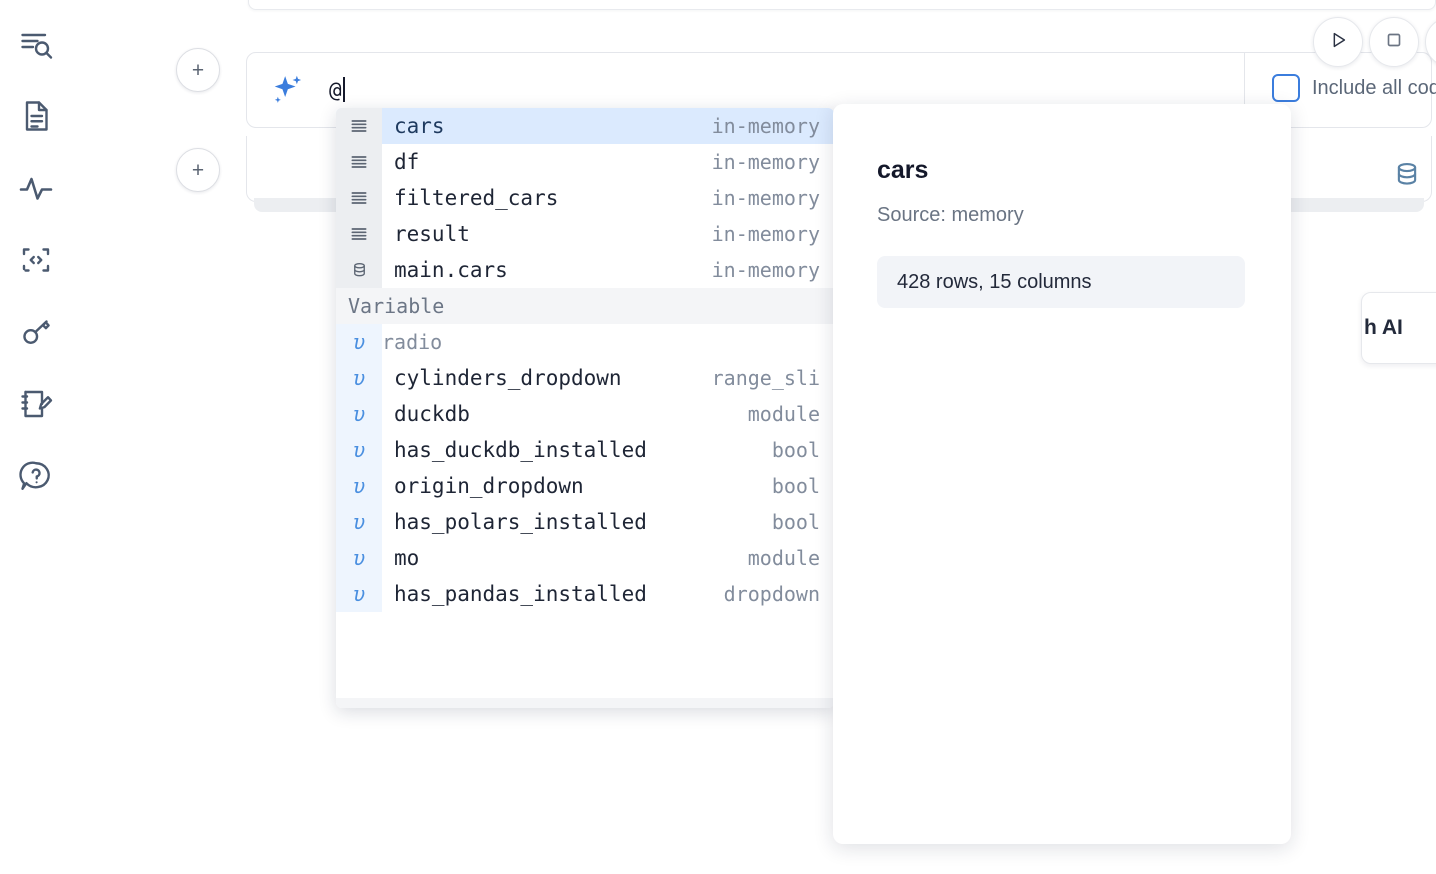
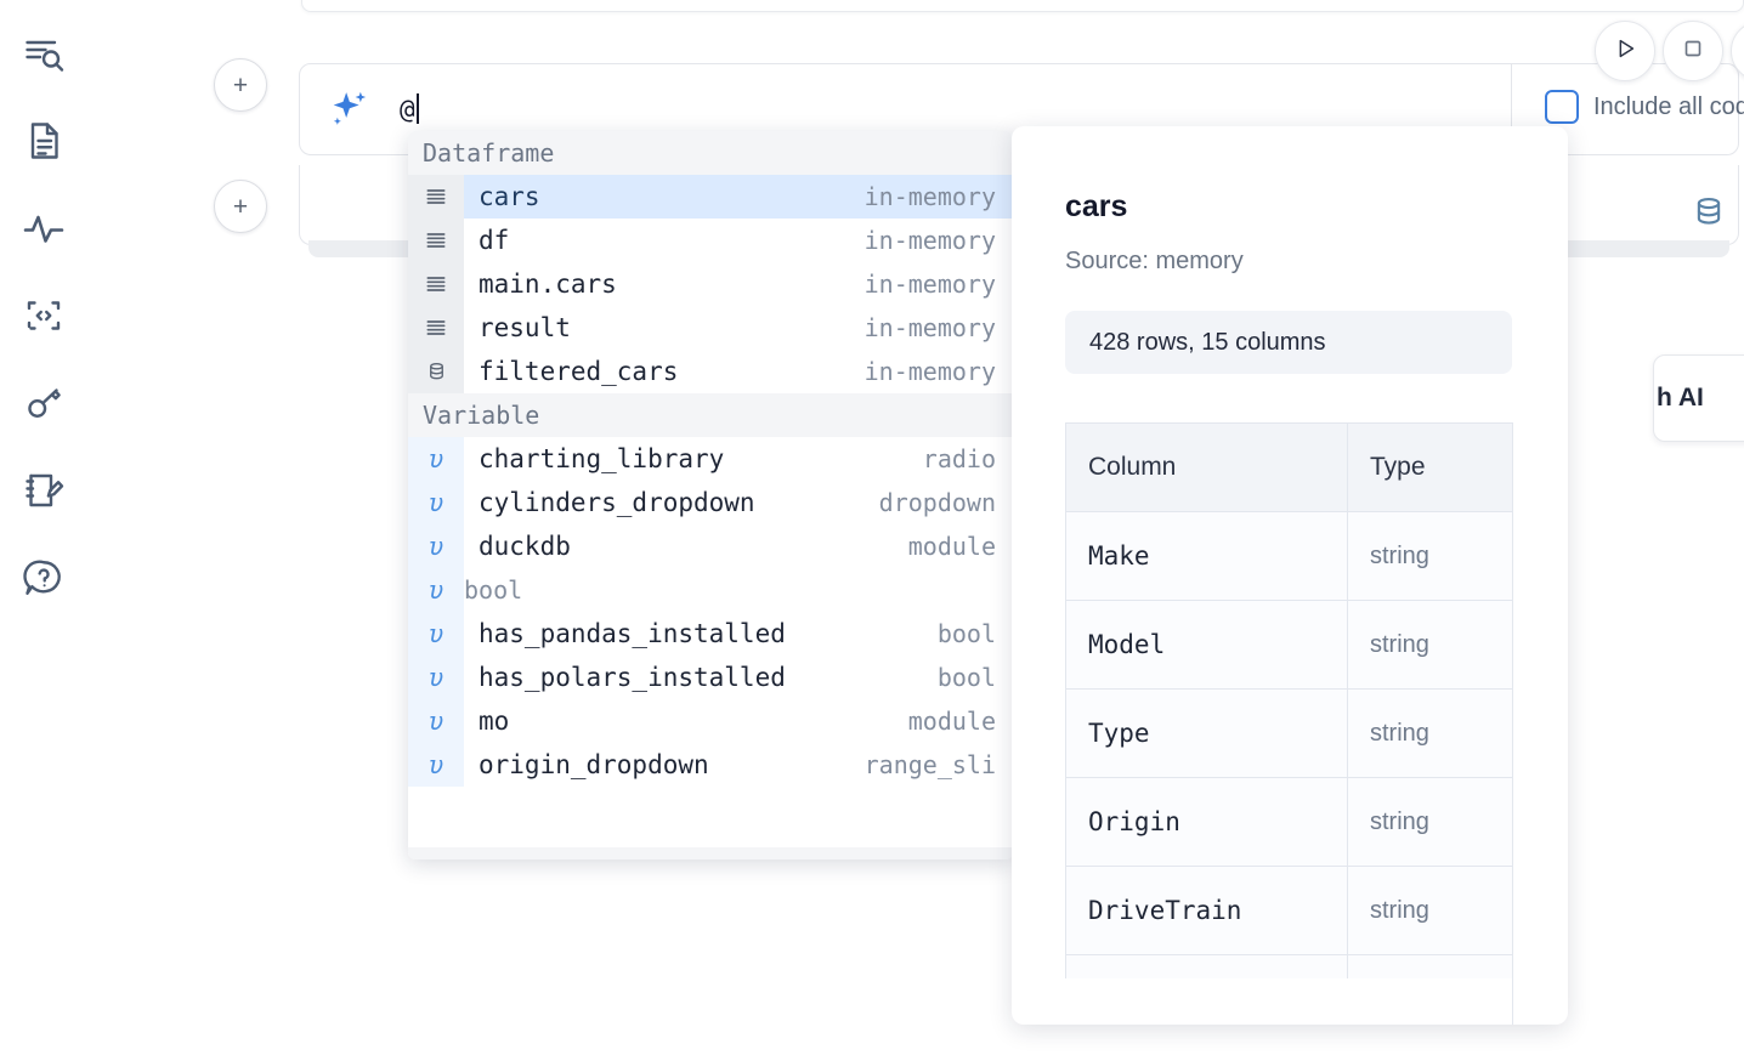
  +
  +
  @
  Include all cod
  h AI
+ Dataframe
  cars
  in-memory
  df
  in-memory
- filtered_cars
+ main.cars
  in-memory
  result
  in-memory
- main.cars
+ filtered_cars
  in-memory
  Variable
  υ
+ charting_library
  radio
  υ
  cylinders_dropdown
- range_sli
+ dropdown
  υ
  duckdb
  module
  υ
- has_duckdb_installed
  bool
  υ
- origin_dropdown
+ has_pandas_installed
  bool
  υ
  has_polars_installed
  bool
  υ
  mo
  module
  υ
- has_pandas_installed
+ origin_dropdown
- dropdown
+ range_sli
  cars
  Source: memory
  428 rows, 15 columns
+ Column	Type
+ Make	string
+ Model	string
+ Type	string
+ Origin	string
+ DriveTrain	string
